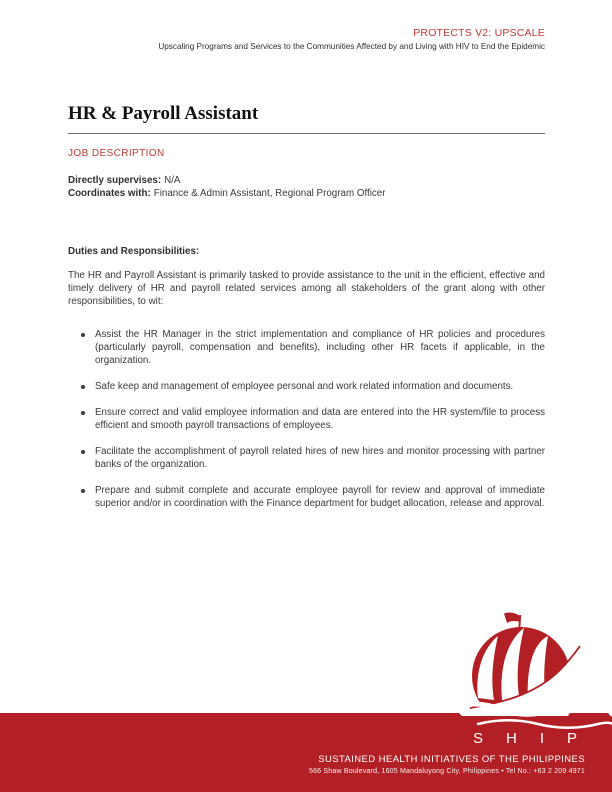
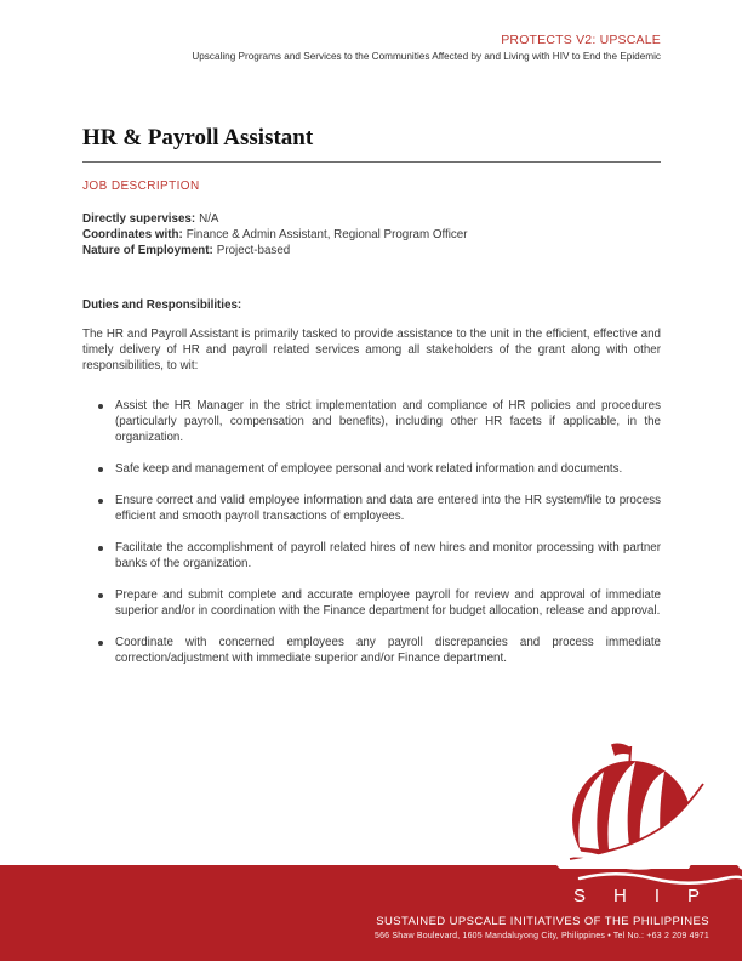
  PROTECTS V2: UPSCALE
  Upscaling Programs and Services to the Communities Affected by and Living with HIV to End the Epidemic
  HR & Payroll Assistant
  JOB DESCRIPTION
  Directly supervises: N/A
  Coordinates with: Finance & Admin Assistant, Regional Program Officer
+ Nature of Employment: Project-based
  Duties and Responsibilities:
  The HR and Payroll Assistant is primarily tasked to provide assistance to the unit in the efficient, effective and timely delivery of HR and payroll related services among all stakeholders of the grant along with other responsibilities, to wit:
  Assist the HR Manager in the strict implementation and compliance of HR policies and procedures (particularly payroll, compensation and benefits), including other HR facets if applicable, in the organization.
  Safe keep and management of employee personal and work related information and documents.
  Ensure correct and valid employee information and data are entered into the HR system/file to process efficient and smooth payroll transactions of employees.
  Facilitate the accomplishment of payroll related hires of new hires and monitor processing with partner banks of the organization.
  Prepare and submit complete and accurate employee payroll for review and approval of immediate superior and/or in coordination with the Finance department for budget allocation, release and approval.
+ Coordinate with concerned employees any payroll discrepancies and process immediate correction/adjustment with immediate superior and/or Finance department.
  SHIP
- SUSTAINED HEALTH INITIATIVES OF THE PHILIPPINES
+ SUSTAINED UPSCALE INITIATIVES OF THE PHILIPPINES
